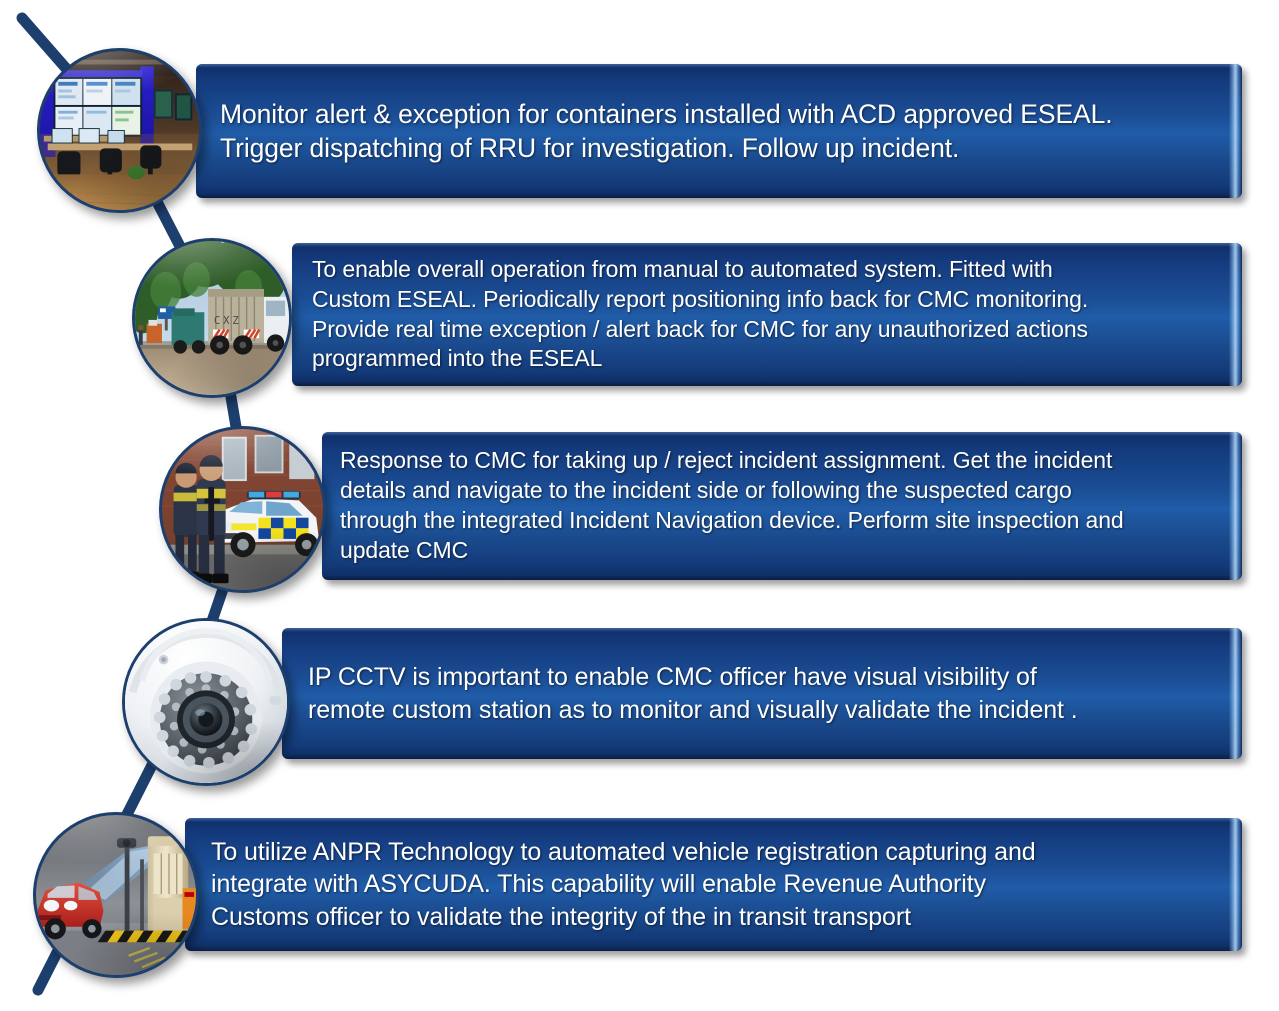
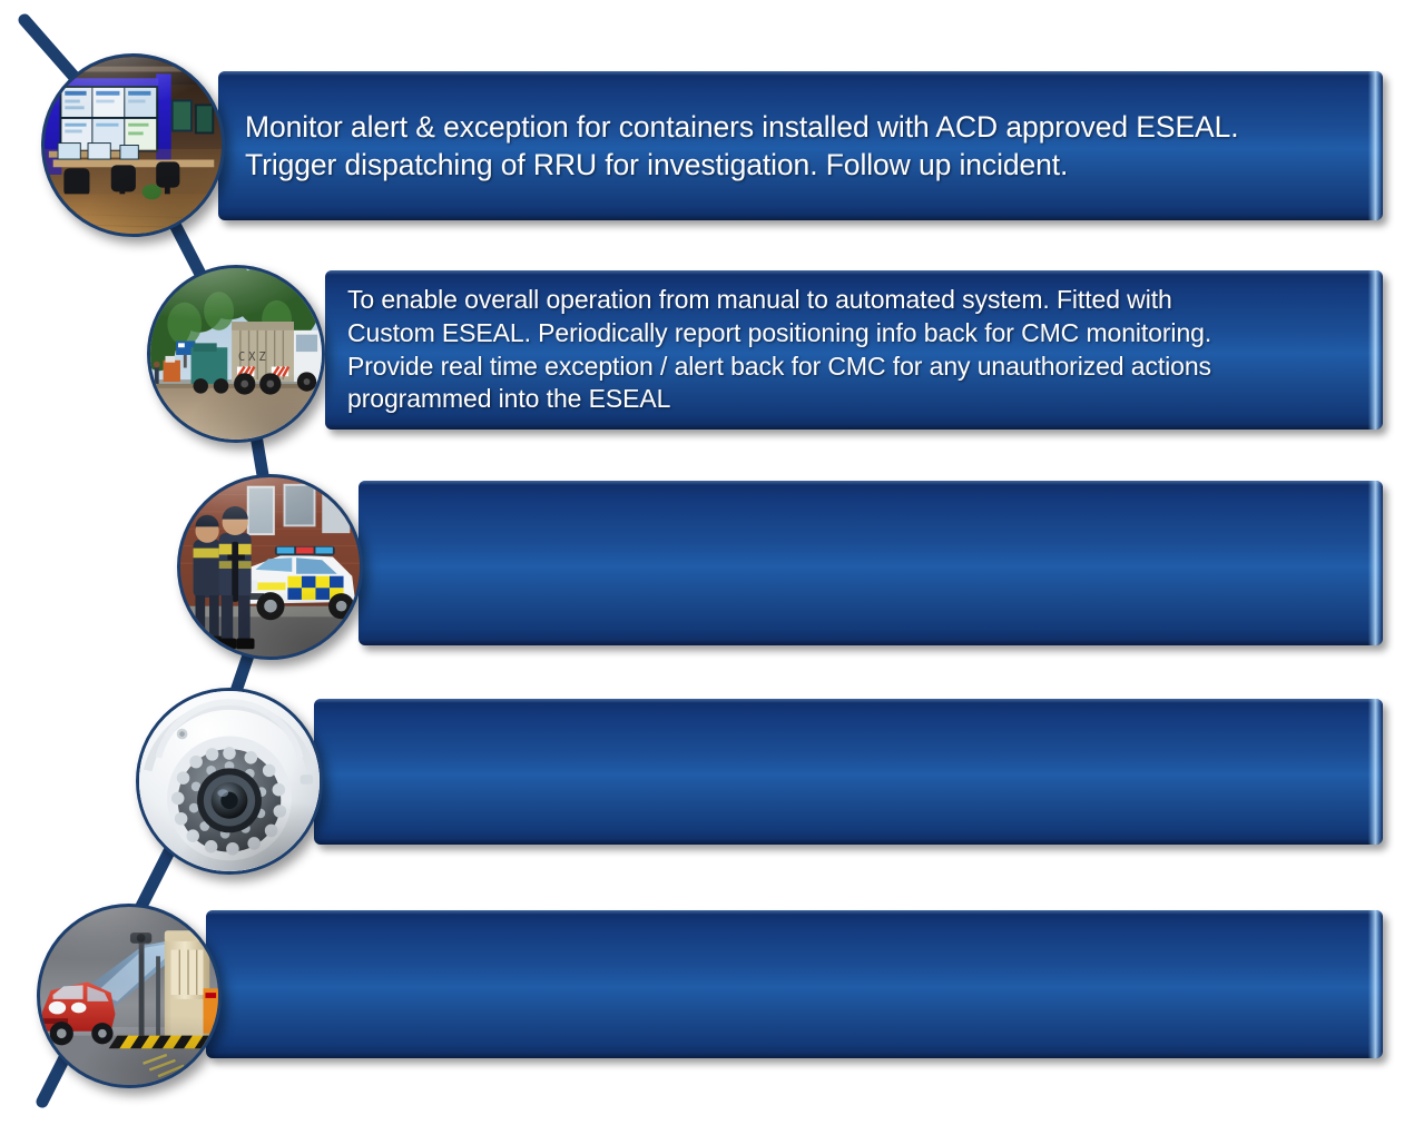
  Monitor alert & exception for containers installed with ACD approved ESEAL.
  Trigger dispatching of RRU for investigation. Follow up incident.
  To enable overall operation from manual to automated system. Fitted with
  Custom ESEAL. Periodically report positioning info back for CMC monitoring.
  Provide real time exception / alert back for CMC for any unauthorized actions
  programmed into the ESEAL
- Response to CMC for taking up / reject incident assignment. Get the incident
- details and navigate to the incident side or following the suspected cargo
- through the integrated Incident Navigation device. Perform site inspection and
- update CMC
- IP CCTV is important to enable CMC officer have visual visibility of
- remote custom station as to monitor and visually validate the incident .
- To utilize ANPR Technology to automated vehicle registration capturing and
- integrate with ASYCUDA. This capability will enable Revenue Authority
- Customs officer to validate the integrity of the in transit transport
